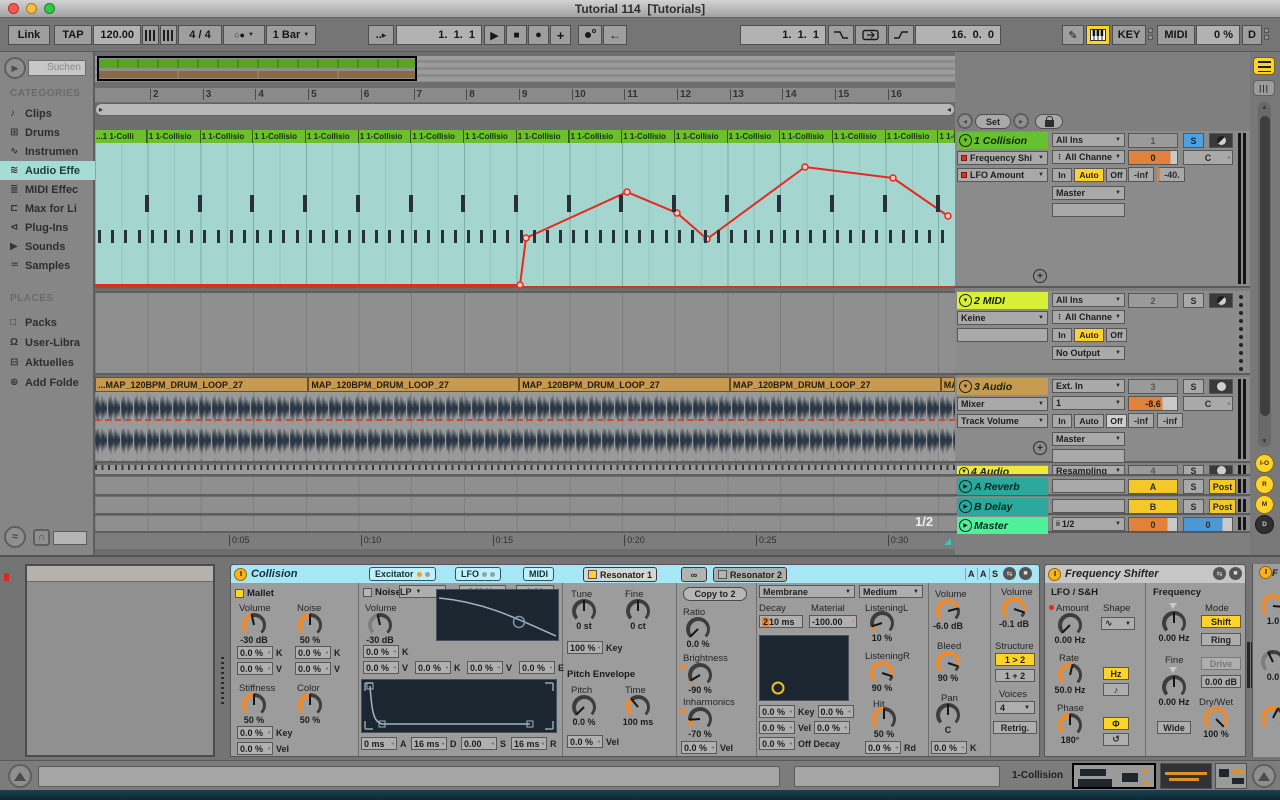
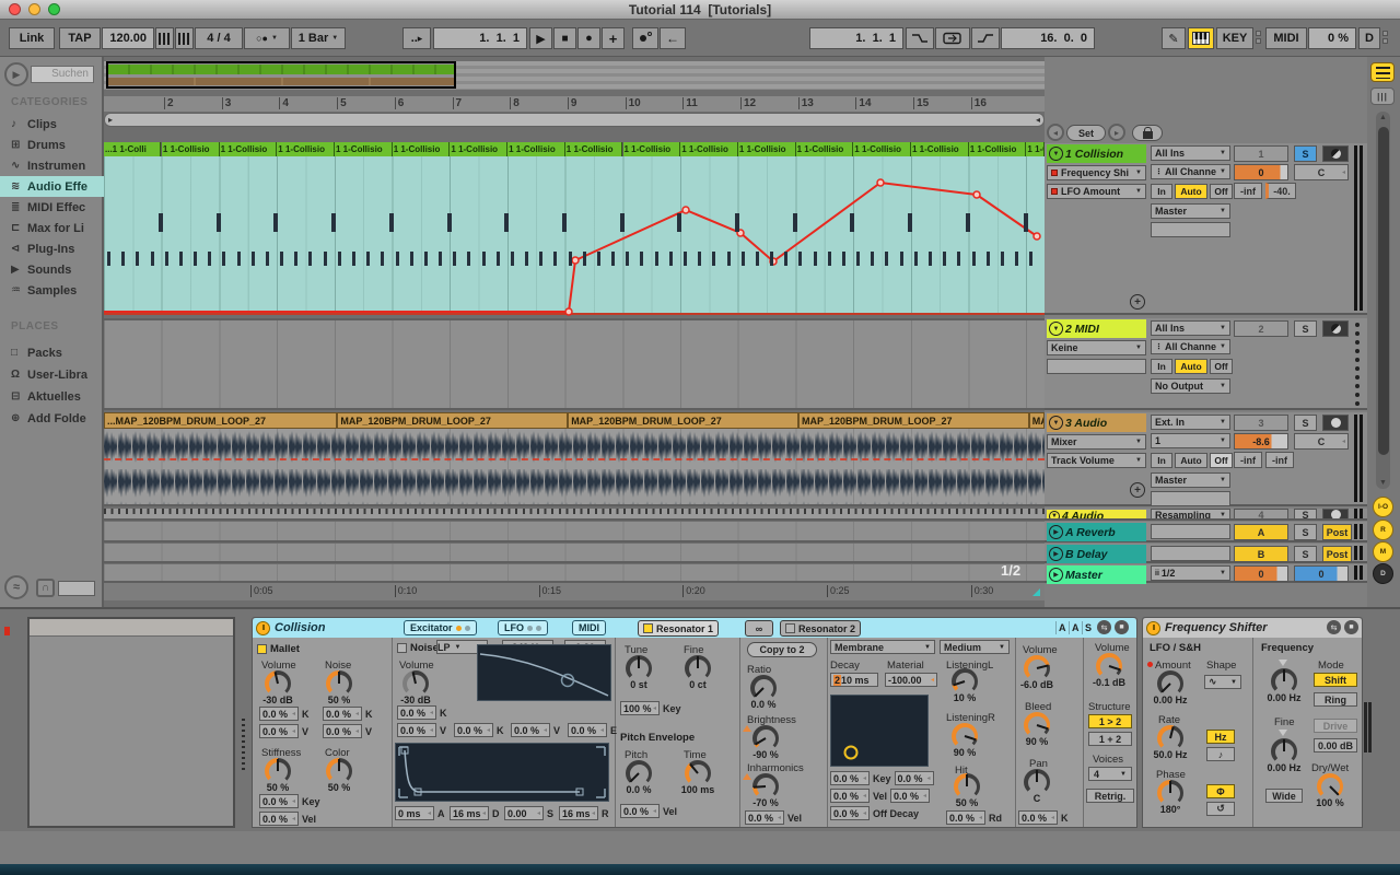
  Tutorial 114 [Tutorials]
  Link
  TAP
  120.00
  4 / 4
  ○●
  1 Bar
  ‥▸
  1. 1. 1
  ▶
  ■
  ●
  +
  ←
  1. 1. 1
  16. 0. 0
  ✎
  KEY
  MIDI
  0 %
  D
  ▶
  Suchen
  CATEGORIES
  ♪
  Clips
  ⊞
  Drums
  ∿
  Instrumen
  ≋
  Audio Effe
  ≣
  MIDI Effec
  ⊏
  Max for Li
  ⊲
  Plug-Ins
  ▶
  Sounds
  ♒
  Samples
  PLACES
  □
  Packs
  Ω
  User-Libra
  ⊟
  Aktuelles
  ⊕
  Add Folde
  ≈
  ∩
  2
  3
  4
  5
  6
  7
  8
  9
  10
  11
  12
  13
  14
  15
  16
  ▸
  ◂
  ...1 1-Colli
  1 1-Collisio
  1 1-Collisio
  1 1-Collisio
  1 1-Collisio
  1 1-Collisio
  1 1-Collisio
  1 1-Collisio
  1 1-Collisio
  1 1-Collisio
  1 1-Collisio
  1 1-Collisio
  1 1-Collisio
  1 1-Collisio
  1 1-Collisio
  1 1-Collisio
  ...MAP_120BPM_DRUM_LOOP_27
  MAP_120BPM_DRUM_LOOP_27
  MAP_120BPM_DRUM_LOOP_27
  MAP_120BPM_DRUM_LOOP_27
  1/2
  0:05
  0:10
  0:15
  0:20
  0:25
  0:30
  ◂
  Set
  ▸
  1 Collision
  Frequency Shi
  LFO Amount
  +
  All Ins
  All Channe
  In
  Auto
  Off
  Master
  1
  S
  0
  C
  -inf
  -40.
  2 MIDI
  Keine
  All Ins
  All Channe
  In
  Auto
  Off
  No Output
  2
  S
  3 Audio
  Mixer
  Track Volume
  +
  Ext. In
  1
  In
  Auto
  Off
  Master
  3
  S
  -8.6
  C
  -inf
  -inf
  4 Audio
  Resampling
  4
  S
  A Reverb
  A
  S
  Post
  B Delay
  B
  S
  Post
  Master
  1/2
  0
  0
  |||
  Collision
  Excitator
  LFO
  MIDI
  Resonator 1
  ∞
  Resonator 2
  A
  A
  S
  Mallet
  Volume
  Noise
  -30 dB
  50 %
  0.0 %
  K
  0.0 %
  K
  0.0 %
  V
  0.0 %
  V
  Stiffness
  Color
  50 %
  50 %
  0.0 %
  Key
  0.0 %
  Vel
  Nois
  LP
  Volume
  -30 dB
  0.0 %
  K
  0.0 %
  V
  0.0 %
  K
  0.0 %
  V
  0.0 %
  E
  0 ms
  A
  16 ms
  D
  0.00
  S
  16 ms
  R
  Tune
  Fine
  0 st
  0 ct
  100 %
  Key
  Pitch Envelope
  Pitch
  Time
  0.0 %
  100 ms
  0.0 %
  Vel
  Copy to 2
  Ratio
  0.0 %
  Brightness
  -90 %
  Inharmonics
  -70 %
  0.0 %
  Vel
  Membrane
  Medium
  Decay
  Material
  ListeningL
  2
  10 ms
  -100.00
  10 %
  ListeningR
  90 %
  0.0 %
  Key
  0.0 %
  0.0 %
  Vel
  0.0 %
  0.0 %
  Off Decay
  Hit
  50 %
  0.0 %
  Rd
  Volume
  -6.0 dB
  Bleed
  90 %
  Pan
  C
  0.0 %
  K
  Volume
  -0.1 dB
  Structure
  1 > 2
  1 + 2
  Voices
  4
  Retrig.
  Frequency Shifter
  LFO / S&H
  Amount
  Shape
  0.00 Hz
  ∿
  Rate
  50.0 Hz
  Hz
  ♪
  Phase
  180°
  Φ
  ↺
  Frequency
  Mode
  0.00 Hz
  Shift
  Ring
  Fine
  0.00 Hz
  Drive
  0.00 dB
  Dry/Wet
  100 %
  Wide
- F
- 1.0
- 0.0
- 1-Collision
